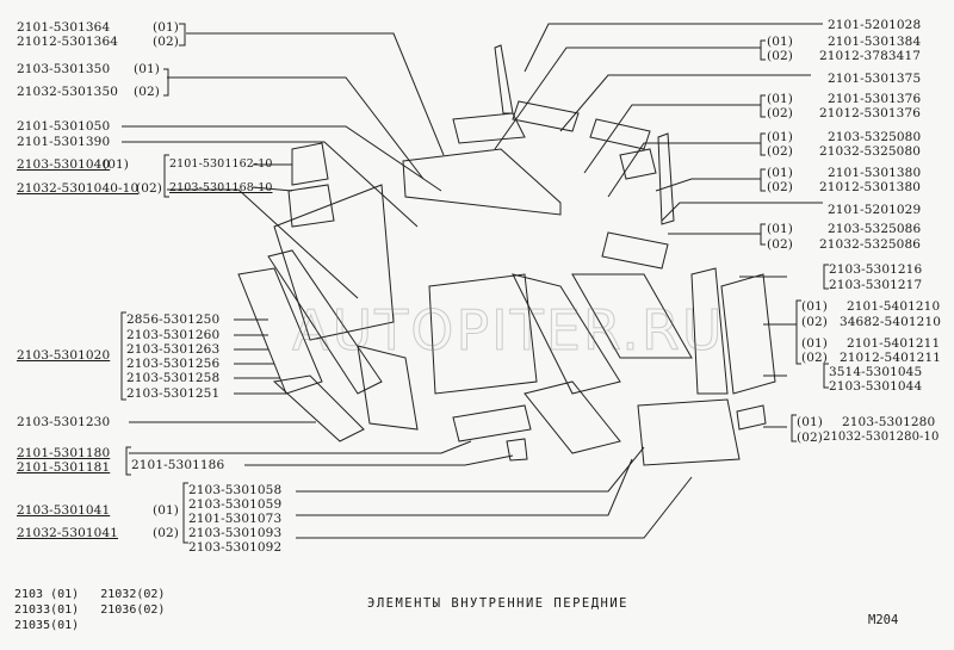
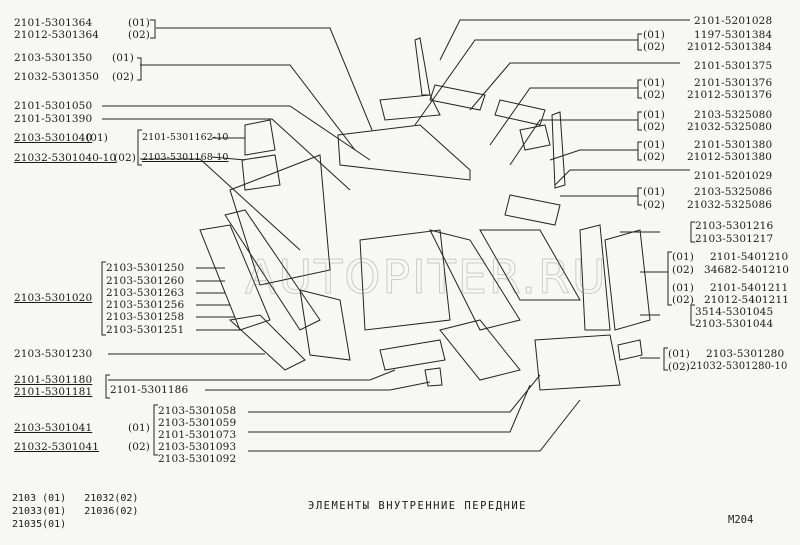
  AUTOPITER.RU
  2101-5301364
  (01)
  21012-5301364
  (02)
  2103-5301350
  (01)
  21032-5301350
  (02)
  2101-5301050
  2101-5301390
  2103-5301040
  (01)
  21032-5301040-10
  (02)
  2101-5301162-10
  2103-5301168-10
  2103-5301020
- 2856-5301250
+ 2103-5301250
  2103-5301260
  2103-5301263
  2103-5301256
  2103-5301258
  2103-5301251
  2103-5301230
  2101-5301180
  2101-5301181
  2101-5301186
  2103-5301041
  (01)
  21032-5301041
  (02)
  2103-5301058
  2103-5301059
  2101-5301073
  2103-5301093
  2103-5301092
  2101-5201028
  (01)
- 2101-5301384
+ 1197-5301384
  (02)
- 21012-3783417
+ 21012-5301384
  2101-5301375
  (01)
  2101-5301376
  (02)
  21012-5301376
  (01)
  2103-5325080
  (02)
  21032-5325080
  (01)
  2101-5301380
  (02)
  21012-5301380
  2101-5201029
  (01)
  2103-5325086
  (02)
  21032-5325086
  2103-5301216
  2103-5301217
  (01)
  2101-5401210
  (02)
  34682-5401210
  (01)
  2101-5401211
  (02)
  21012-5401211
  3514-5301045
  2103-5301044
  (01)
  2103-5301280
  (02)
  21032-5301280-10
  2103 (01) 21032(02)
  21033(01) 21036(02)
  21035(01)
  ЭЛЕМЕНТЫ ВНУТРЕННИЕ ПЕРЕДНИЕ
  М204
